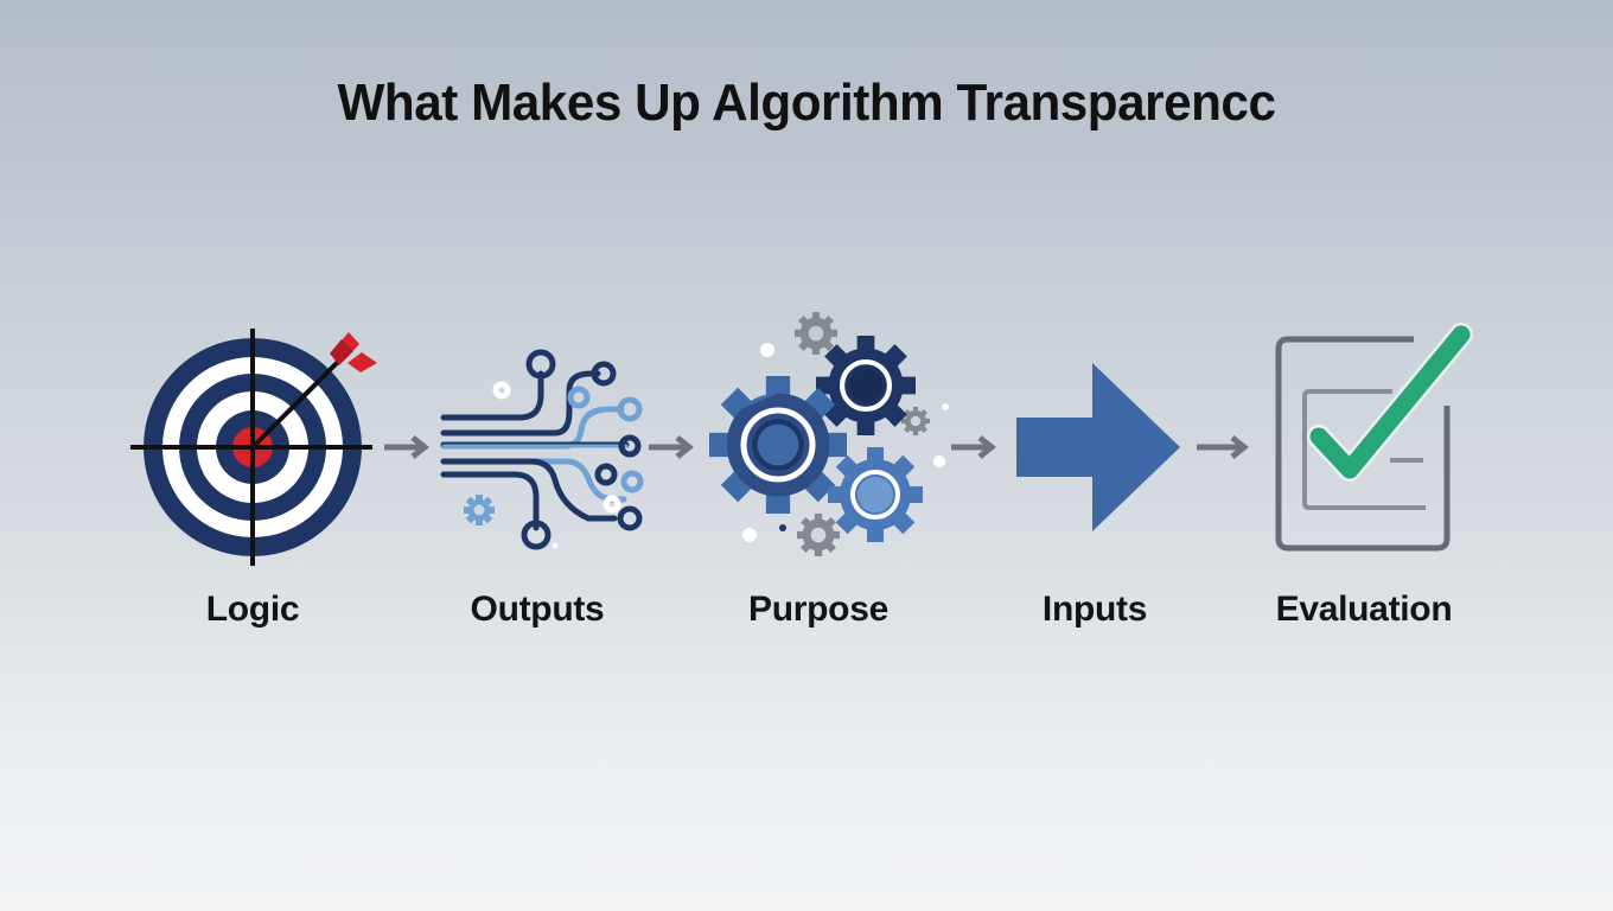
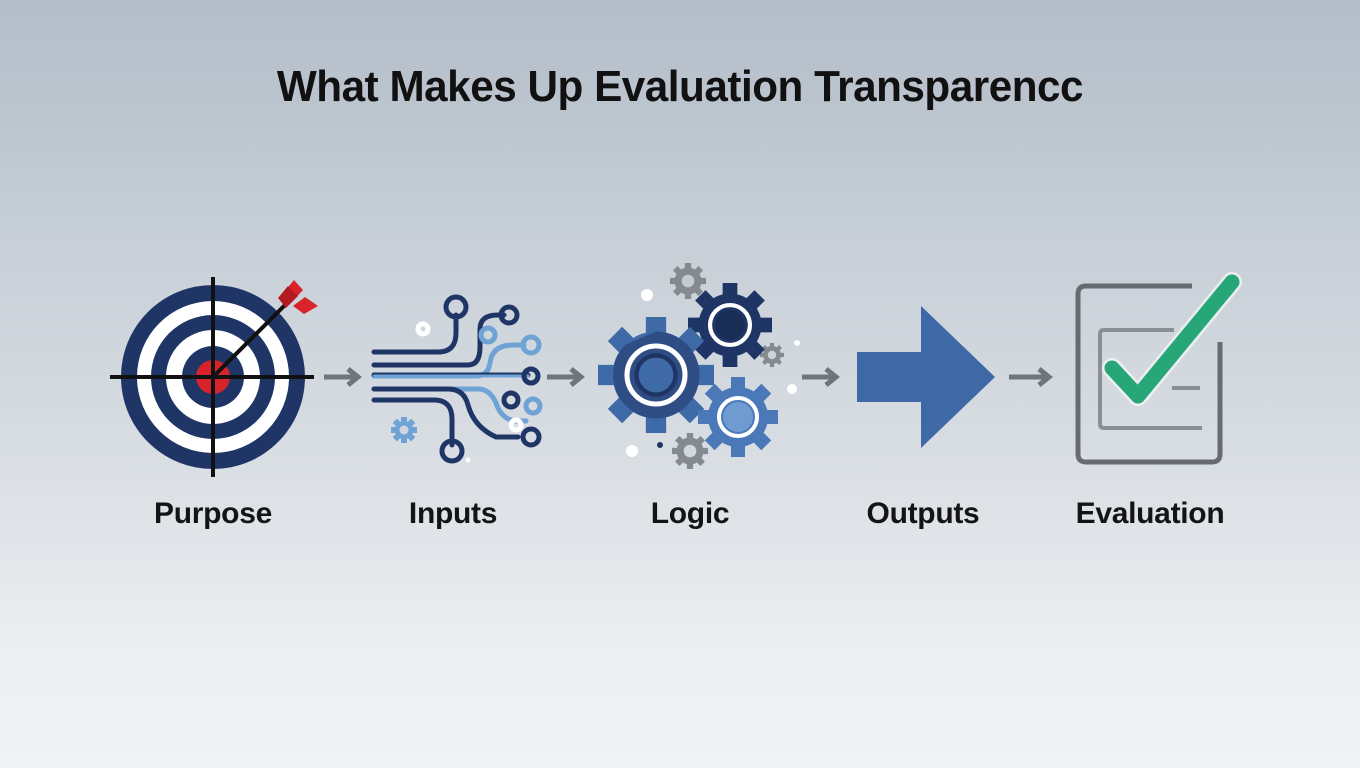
- What Makes Up Algorithm Transparencc
+ What Makes Up Evaluation Transparencc
- Logic
+ Purpose
- Outputs
+ Inputs
- Purpose
+ Logic
- Inputs
+ Outputs
  Evaluation
